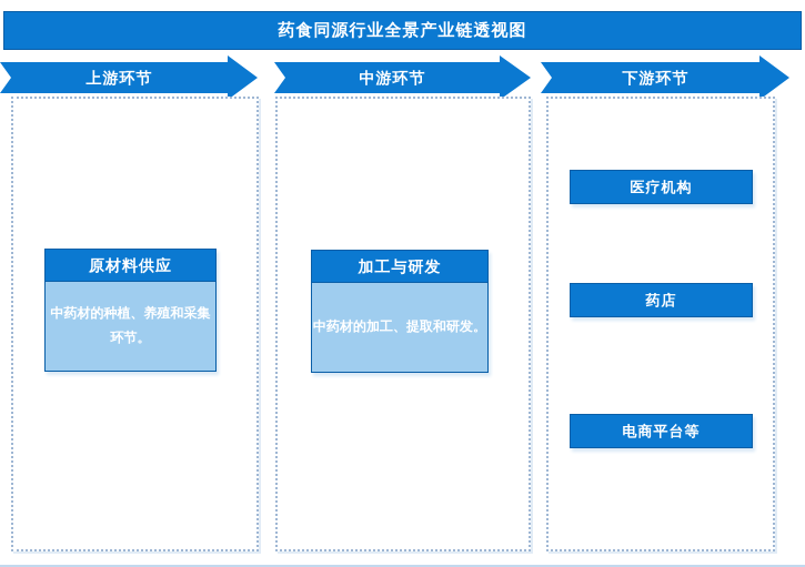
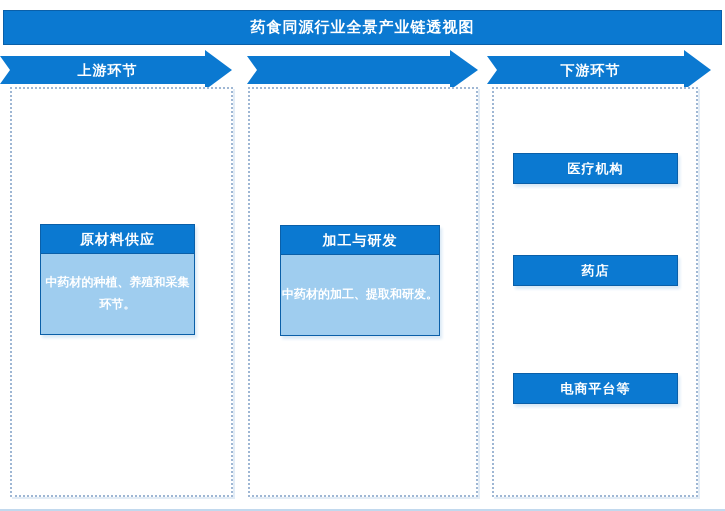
  药食同源行业全景产业链透视图
  上游环节
- 中游环节
  下游环节
  原材料供应
  中药材的种植、养殖和采集环节。
  加工与研发
  中药材的加工、提取和研发。
  医疗机构
  药店
  电商平台等
